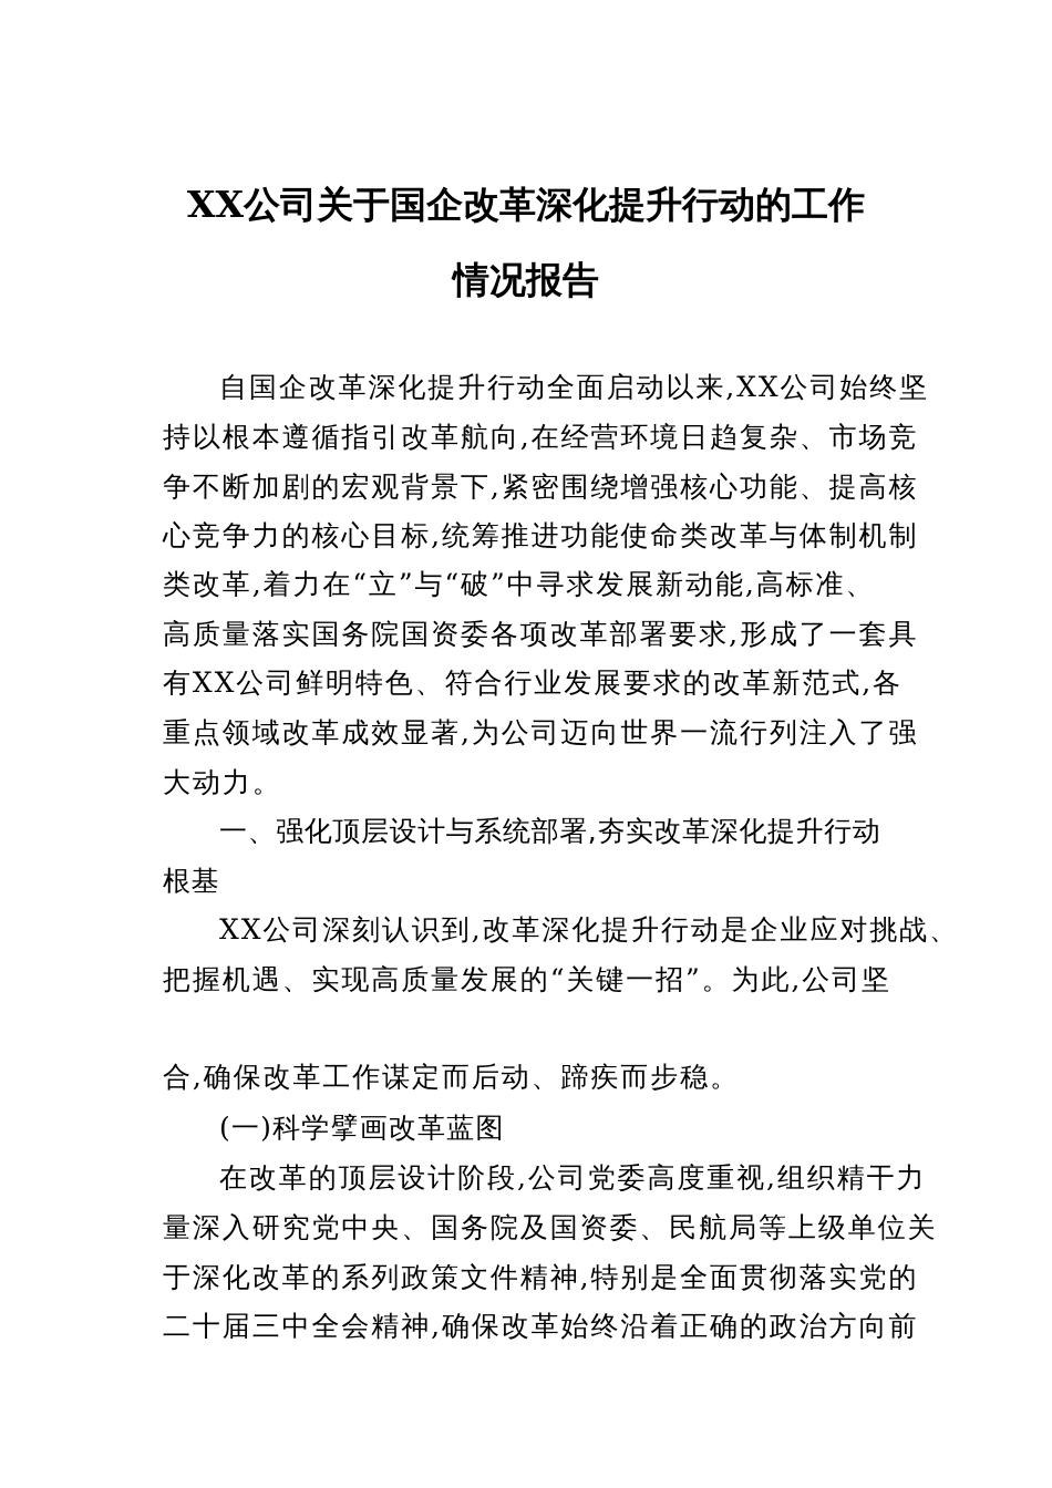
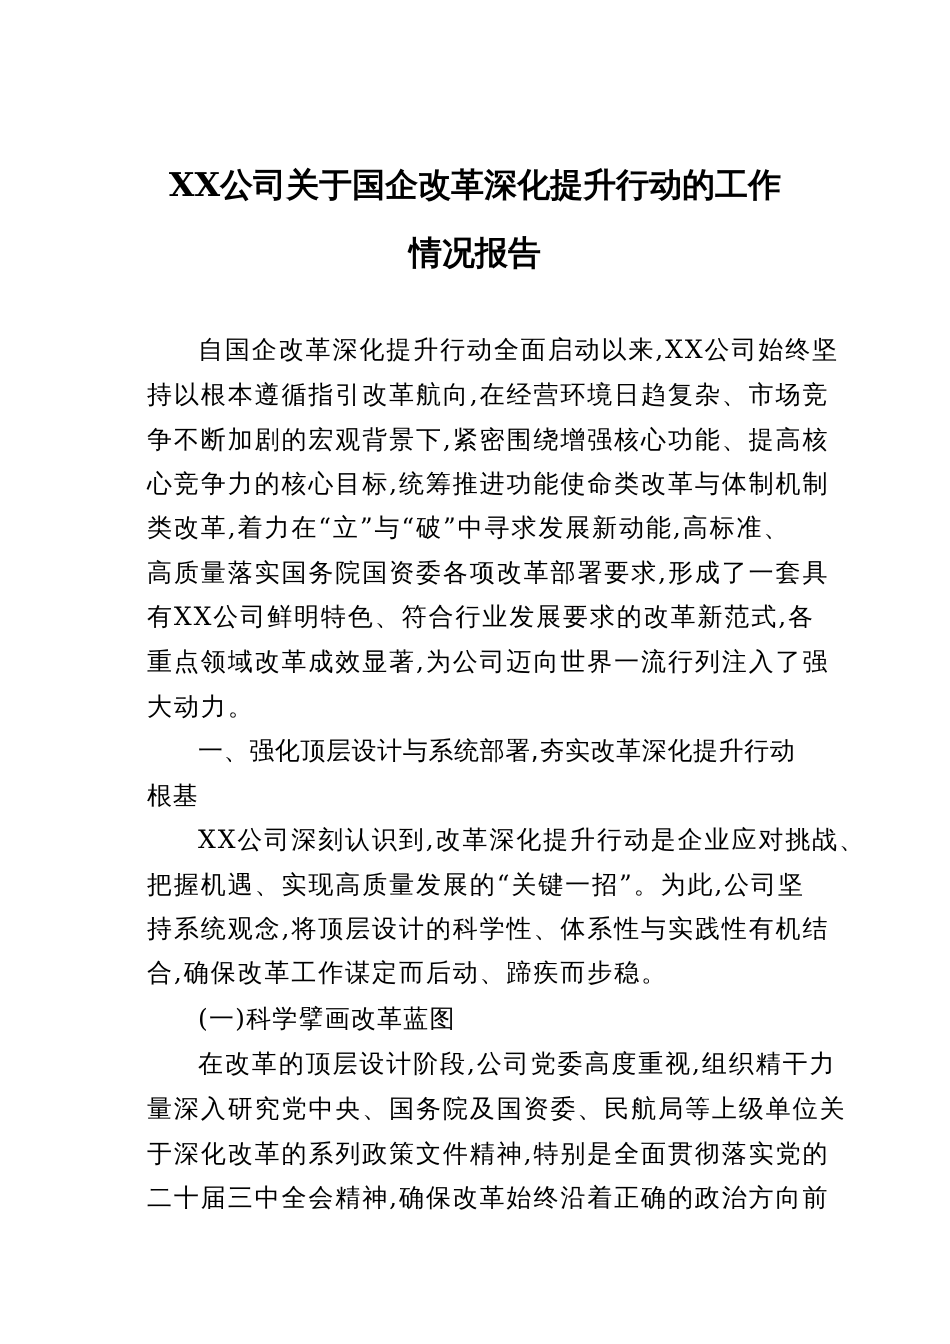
  XX公司关于国企改革深化提升行动的工作
  情况报告
  自国企改革深化提升行动全面启动以来,XX公司始终坚
  持以根本遵循指引改革航向,在经营环境日趋复杂、市场竞
  争不断加剧的宏观背景下,紧密围绕增强核心功能、提高核
  心竞争力的核心目标,统筹推进功能使命类改革与体制机制
  类改革,着力在“立”与“破”中寻求发展新动能,高标准、
  高质量落实国务院国资委各项改革部署要求,形成了一套具
  有XX公司鲜明特色、符合行业发展要求的改革新范式,各
  重点领域改革成效显著,为公司迈向世界一流行列注入了强
  大动力。
  一、强化顶层设计与系统部署,夯实改革深化提升行动
  根基
  XX公司深刻认识到,改革深化提升行动是企业应对挑战、
  把握机遇、实现高质量发展的“关键一招”。为此,公司坚
+ 持系统观念,将顶层设计的科学性、体系性与实践性有机结
  合,确保改革工作谋定而后动、蹄疾而步稳。
  (一)科学擘画改革蓝图
  在改革的顶层设计阶段,公司党委高度重视,组织精干力
  量深入研究党中央、国务院及国资委、民航局等上级单位关
  于深化改革的系列政策文件精神,特别是全面贯彻落实党的
  二十届三中全会精神,确保改革始终沿着正确的政治方向前
